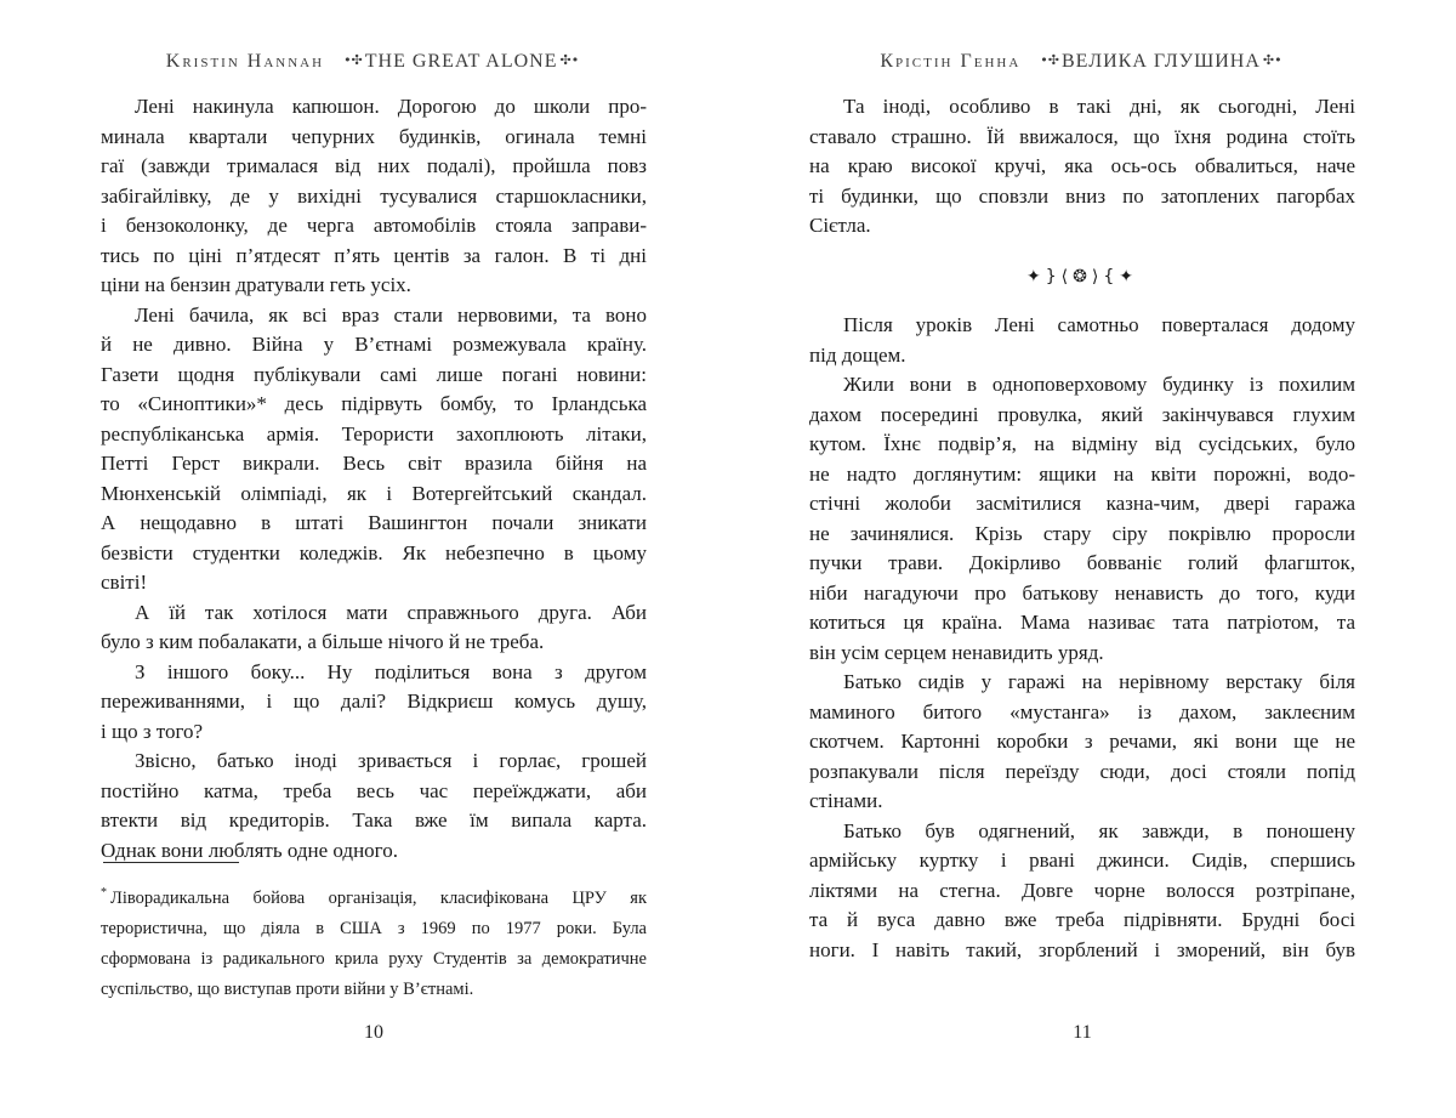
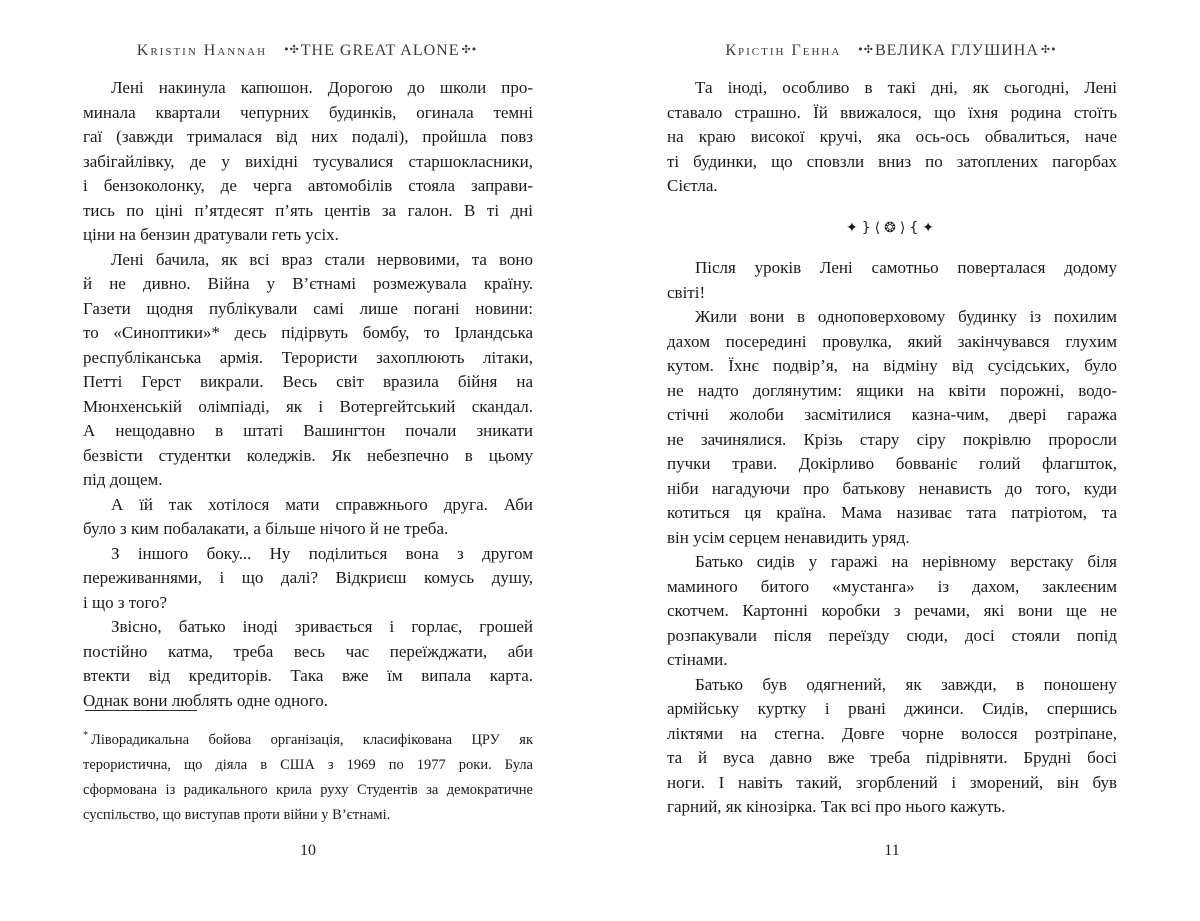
  Kristin Hannah •✣ THE GREAT ALONE ✣•
  Лені накинула капюшон. Дорогою до школи про-
  минала квартали чепурних будинків, огинала темні
  гаї (завжди трималася від них подалі), пройшла повз
  забігайлівку, де у вихідні тусувалися старшокласники,
  і бензоколонку, де черга автомобілів стояла заправи-
  тись по ціні п’ятдесят п’ять центів за галон. В ті дні
  ціни на бензин дратували геть усіх.
  Лені бачила, як всі враз стали нервовими, та воно
  й не дивно. Війна у В’єтнамі розмежувала країну.
  Газети щодня публікували самі лише погані новини:
  то «Синоптики»* десь підірвуть бомбу, то Ірландська
  республіканська армія. Терористи захоплюють літаки,
  Петті Герст викрали. Весь світ вразила бійня на
  Мюнхенській олімпіаді, як і Вотергейтський скандал.
  А нещодавно в штаті Вашингтон почали зникати
  безвісти студентки коледжів. Як небезпечно в цьому
- світі!
+ під дощем.
  А їй так хотілося мати справжнього друга. Аби
  було з ким побалакати, а більше нічого й не треба.
  З іншого боку... Ну поділиться вона з другом
  переживаннями, і що далі? Відкриєш комусь душу,
  і що з того?
  Звісно, батько іноді зривається і горлає, грошей
  постійно катма, треба весь час переїжджати, аби
  втекти від кредиторів. Така вже їм випала карта.
  Однак вони люблять одне одного.
  * Ліворадикальна бойова організація, класифікована ЦРУ як
  терористична, що діяла в США з 1969 по 1977 роки. Була
  сформована із радикального крила руху Студентів за демократичне
  суспільство, що виступав проти війни у В’єтнамі.
  10
  Крістін Генна •✣ ВЕЛИКА ГЛУШИНА ✣•
  Та іноді, особливо в такі дні, як сьогодні, Лені
  ставало страшно. Їй ввижалося, що їхня родина стоїть
  на краю високої кручі, яка ось-ось обвалиться, наче
  ті будинки, що сповзли вниз по затоплених пагорбах
  Сієтла.
  ✦}⟨❂⟩{✦
  Після уроків Лені самотньо поверталася додому
- під дощем.
+ світі!
  Жили вони в одноповерховому будинку із похилим
  дахом посередині провулка, який закінчувався глухим
  кутом. Їхнє подвір’я, на відміну від сусідських, було
  не надто доглянутим: ящики на квіти порожні, водо-
  стічні жолоби засмітилися казна-чим, двері гаража
  не зачинялися. Крізь стару сіру покрівлю проросли
  пучки трави. Докірливо бовваніє голий флагшток,
  ніби нагадуючи про батькову ненависть до того, куди
  котиться ця країна. Мама називає тата патріотом, та
  він усім серцем ненавидить уряд.
  Батько сидів у гаражі на нерівному верстаку біля
  маминого битого «мустанга» із дахом, заклеєним
  скотчем. Картонні коробки з речами, які вони ще не
  розпакували після переїзду сюди, досі стояли попід
  стінами.
  Батько був одягнений, як завжди, в поношену
  армійську куртку і рвані джинси. Сидів, спершись
  ліктями на стегна. Довге чорне волосся розтріпане,
  та й вуса давно вже треба підрівняти. Брудні босі
  ноги. І навіть такий, згорблений і зморений, він був
+ гарний, як кінозірка. Так всі про нього кажуть.
  11
